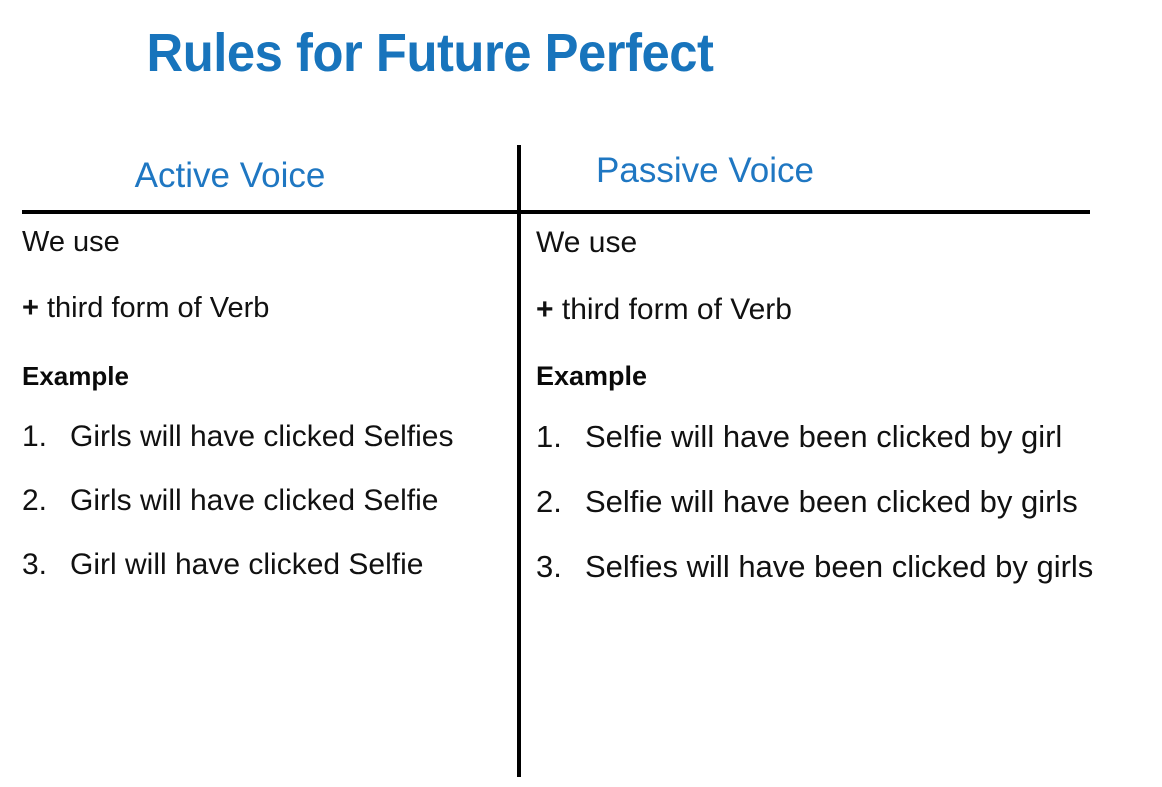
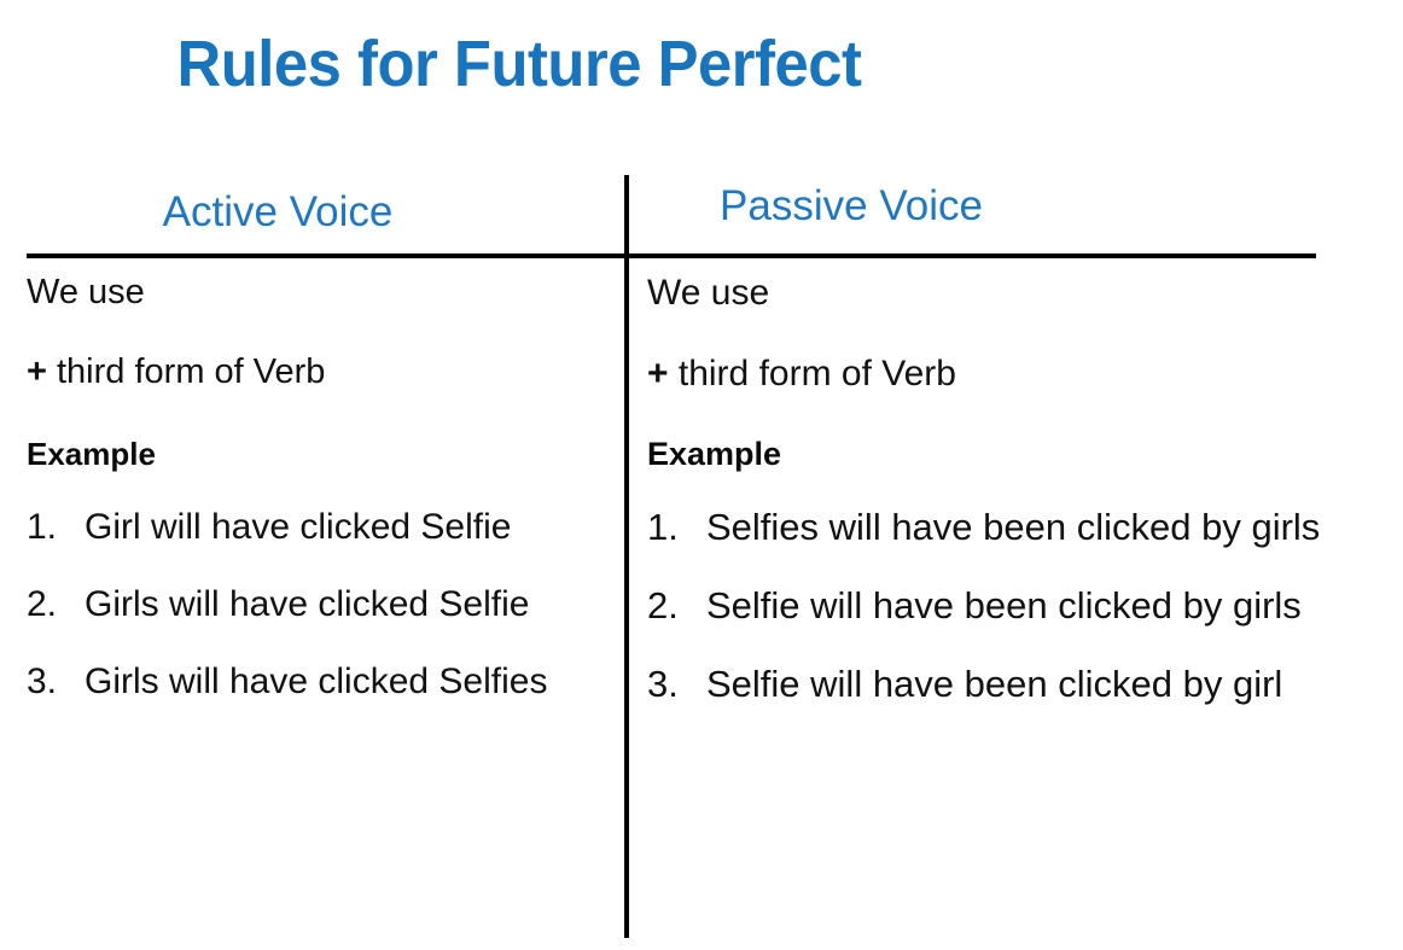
  Rules for Future Perfect
  Active Voice
  Passive Voice
  We use
  + third form of Verb
  Example
  1.
- Girls will have clicked Selfies
+ Girl will have clicked Selfie
  2.
  Girls will have clicked Selfie
  3.
- Girl will have clicked Selfie
+ Girls will have clicked Selfies
  We use
  + third form of Verb
  Example
  1.
- Selfie will have been clicked by girl
+ Selfies will have been clicked by girls
  2.
  Selfie will have been clicked by girls
  3.
- Selfies will have been clicked by girls
+ Selfie will have been clicked by girl
